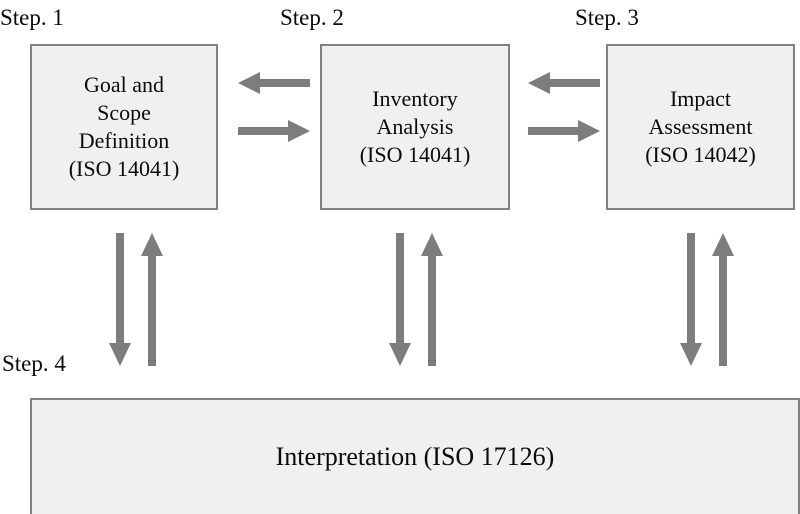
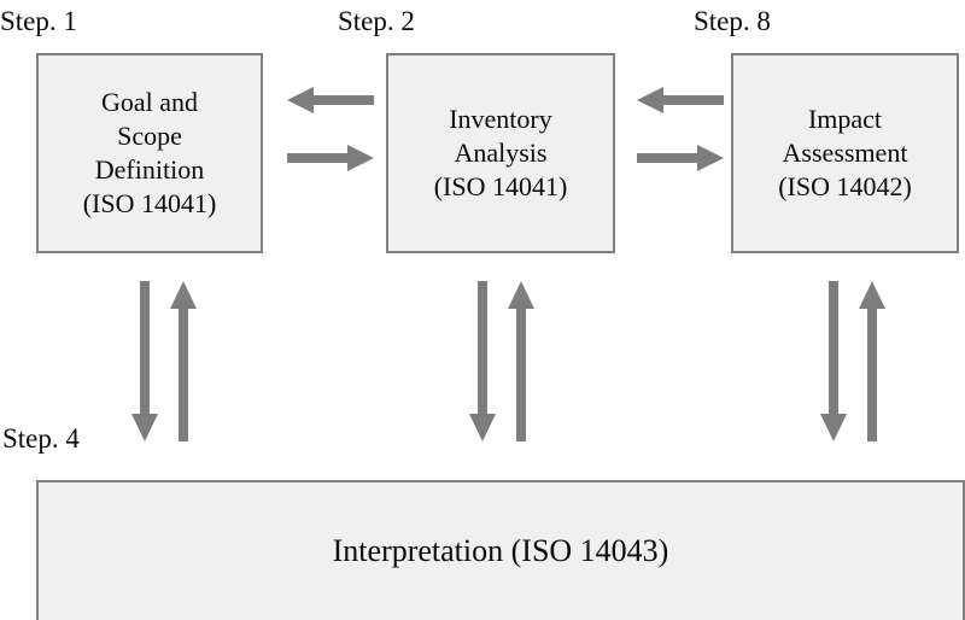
  Step. 1
  Step. 2
- Step. 3
+ Step. 8
  Step. 4
  Goal and
  Scope
  Definition
  (ISO 14041)
  Inventory
  Analysis
  (ISO 14041)
  Impact
  Assessment
  (ISO 14042)
- Interpretation (ISO 17126)
+ Interpretation (ISO 14043)
